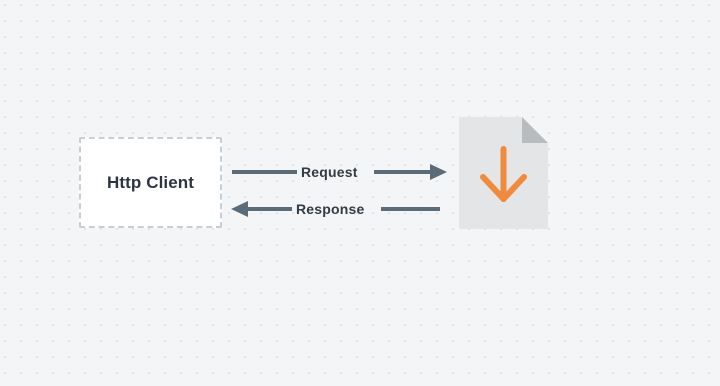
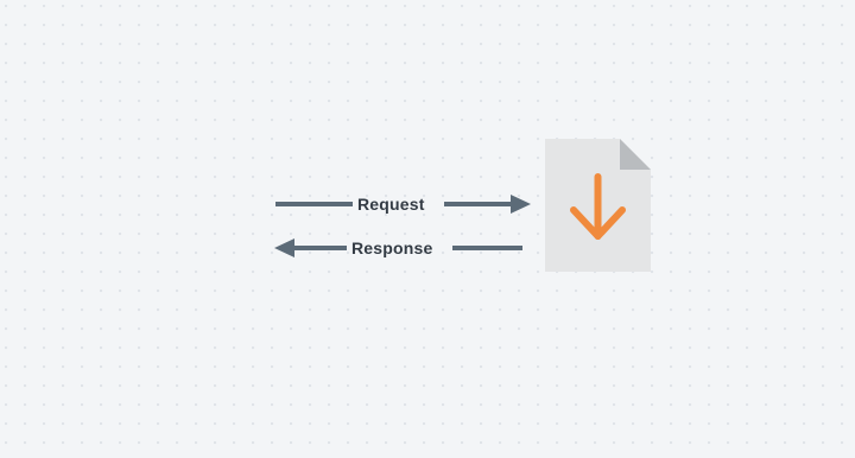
- Http Client
  Request
  Response
